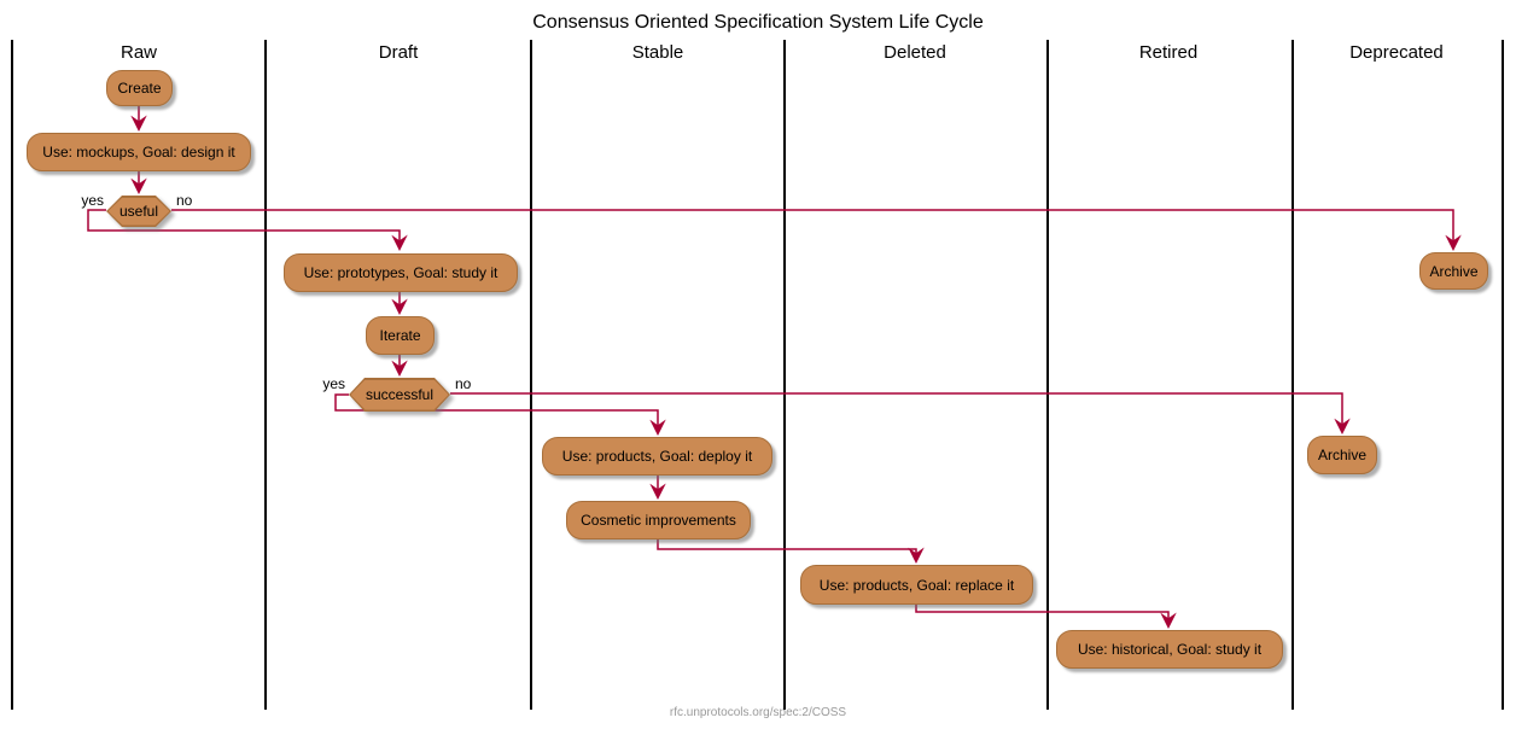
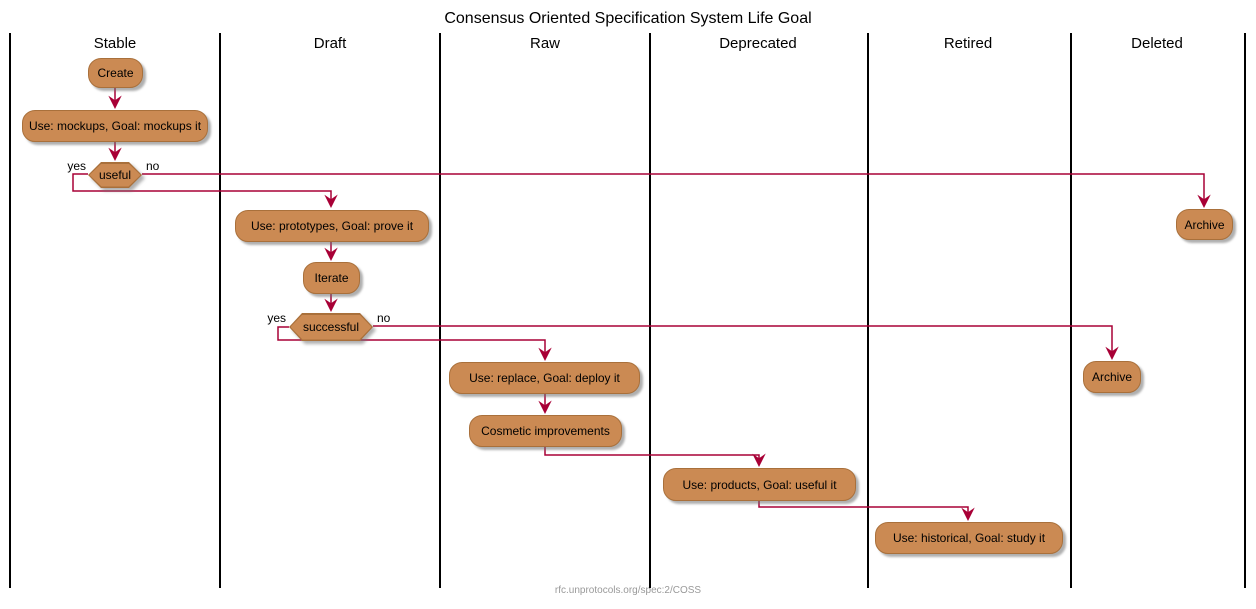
- Consensus Oriented Specification System Life Cycle
+ Consensus Oriented Specification System Life Goal
- Raw
+ Stable
  Draft
- Stable
+ Raw
- Deleted
+ Deprecated
  Retired
- Deprecated
+ Deleted
  Create
- Use: mockups, Goal: design it
+ Use: mockups, Goal: mockups it
- Use: prototypes, Goal: study it
+ Use: prototypes, Goal: prove it
  Iterate
- Use: products, Goal: deploy it
+ Use: replace, Goal: deploy it
  Cosmetic improvements
- Use: products, Goal: replace it
+ Use: products, Goal: useful it
  Use: historical, Goal: study it
  Archive
  Archive
  useful
  successful
  yes
  no
  yes
  no
  rfc.unprotocols.org/spec:2/COSS
